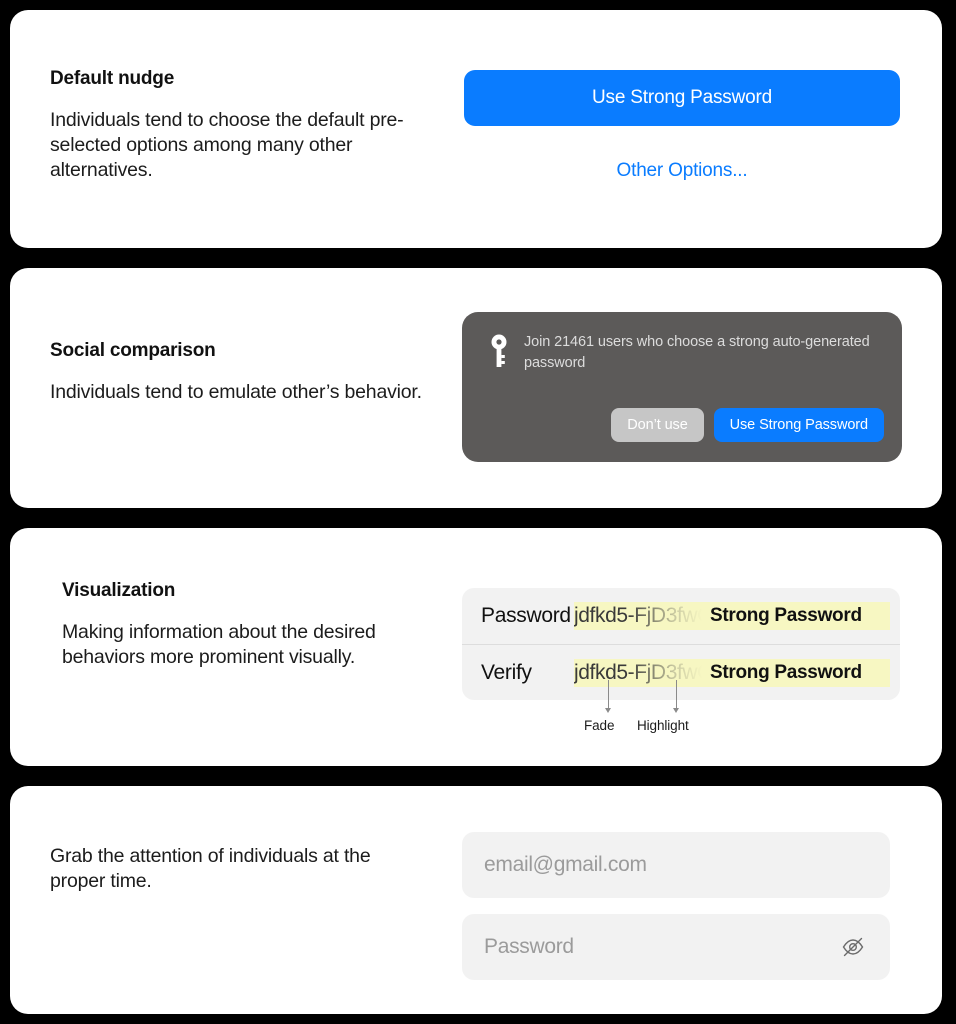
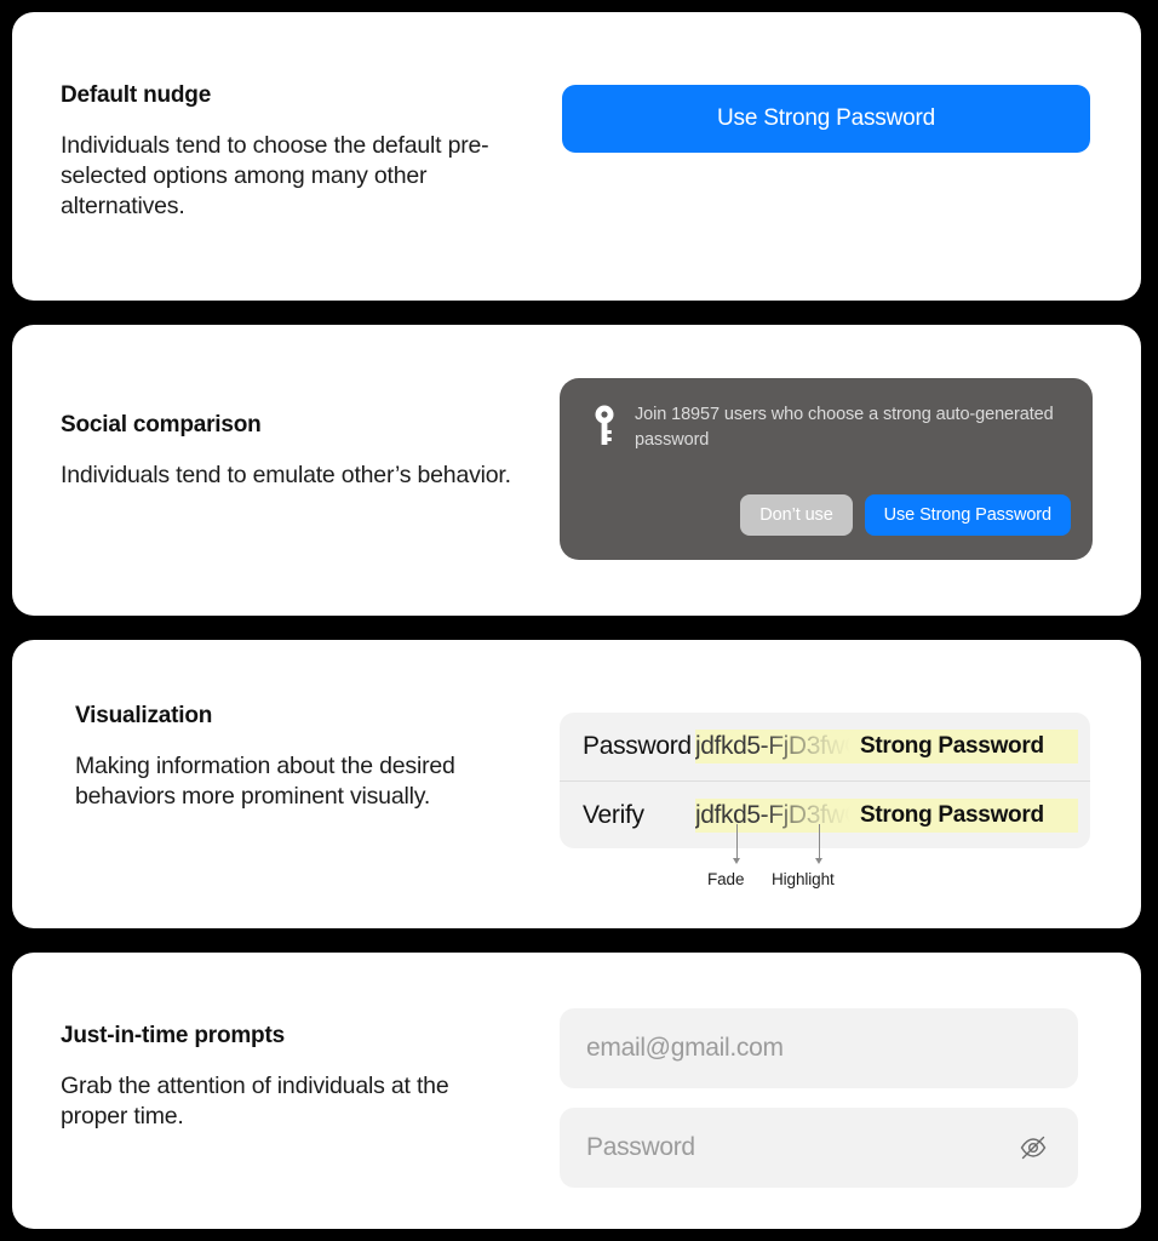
  Default nudge
  Individuals tend to choose the default pre-selected options among many other alternatives.
  Use Strong Password
- Other Options...
  Social comparison
  Individuals tend to emulate other’s behavior.
- Join 21461 users who choose a strong auto-generated password
+ Join 18957 users who choose a strong auto-generated password
  Don’t use
  Use Strong Password
  Visualization
  Making information about the desired behaviors more prominent visually.
  Password
  jdfkd5-FjD3fw
  Strong Password
  Verify
  jdfkd5-FjD3fw
  Strong Password
  Fade
  Highlight
+ Just-in-time prompts
  Grab the attention of individuals at the proper time.
  email@gmail.com
  Password
